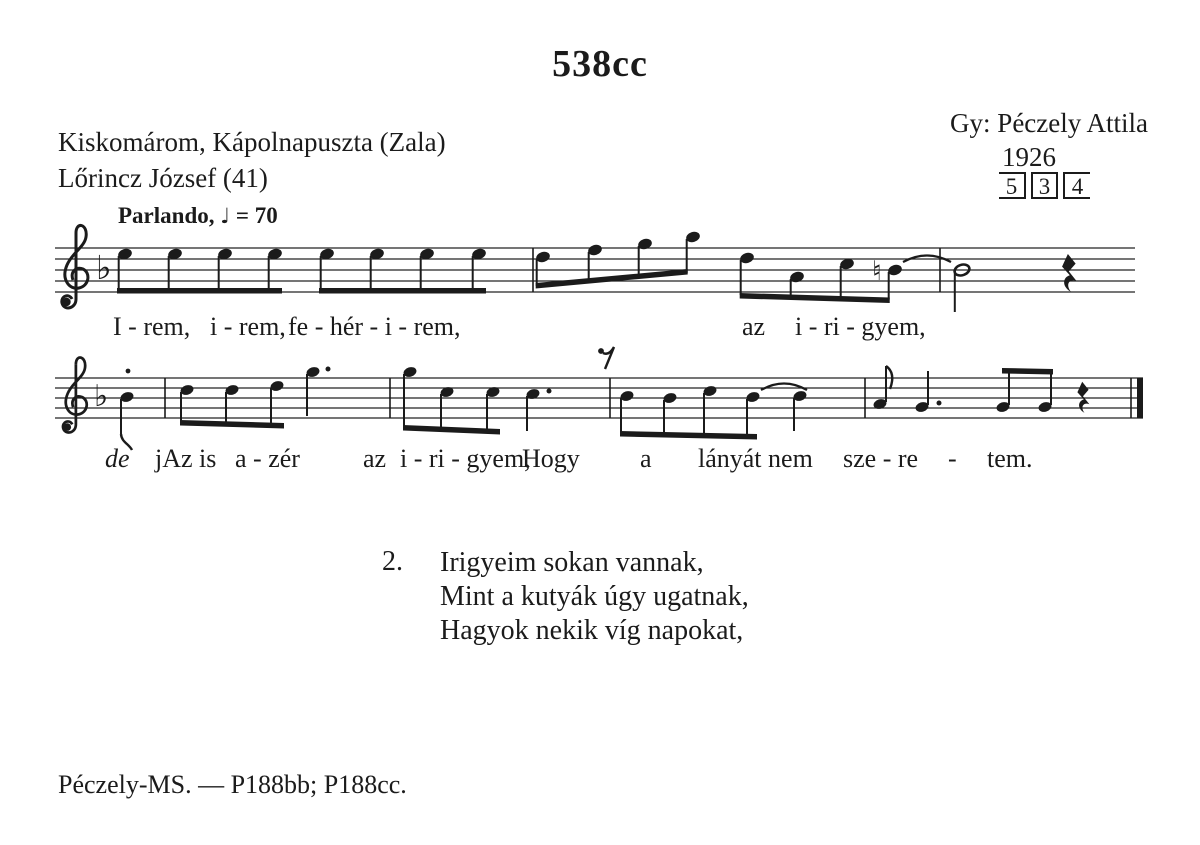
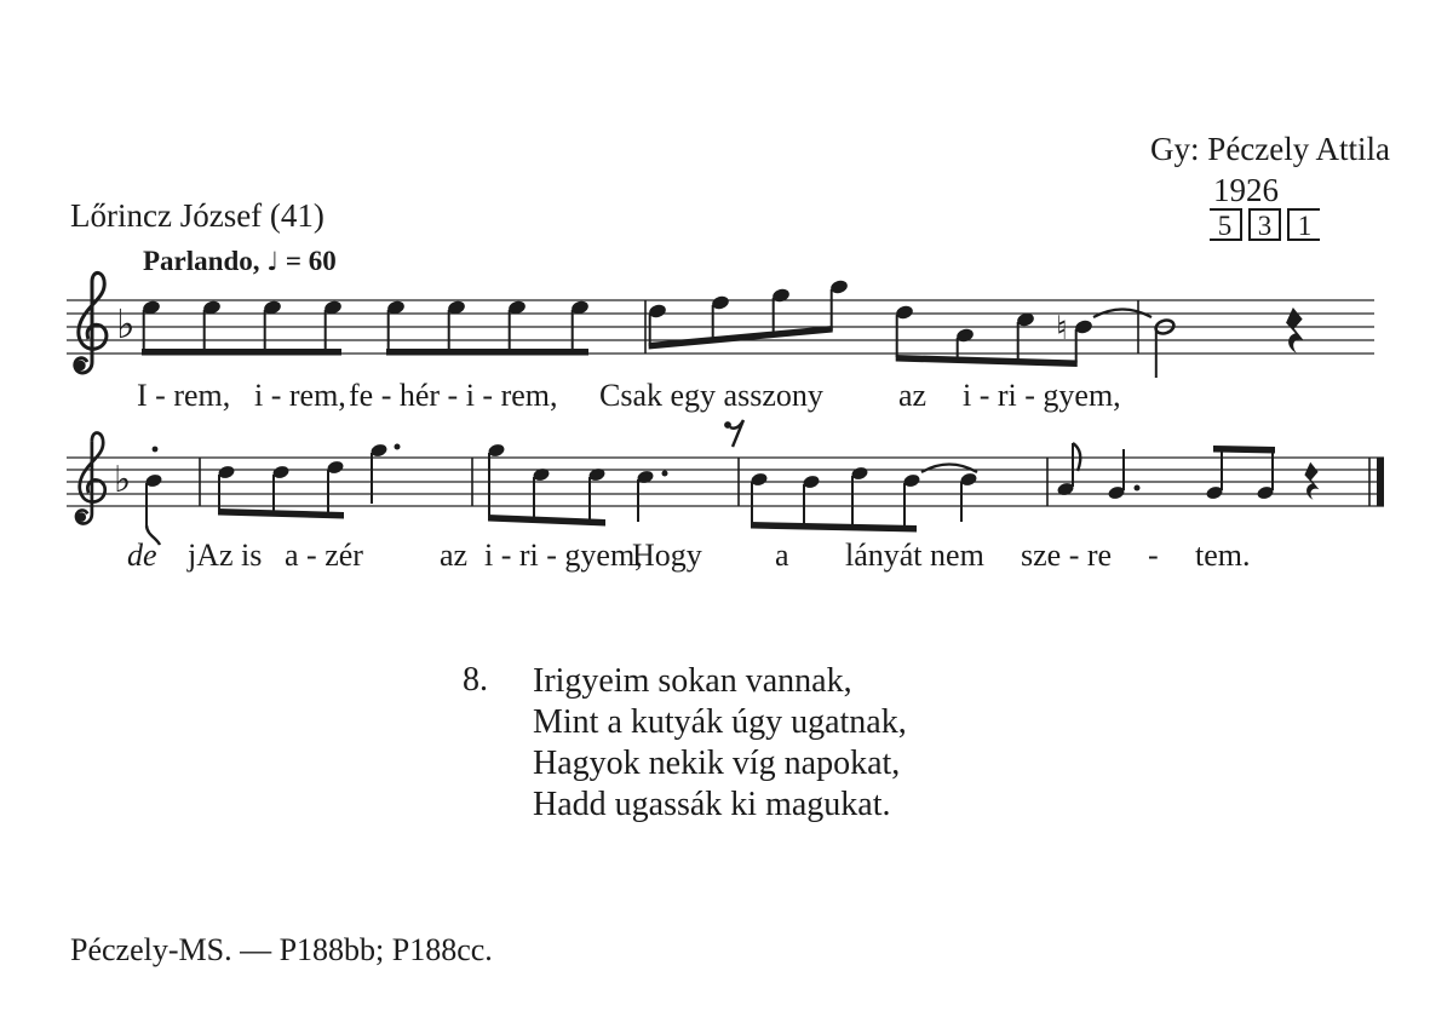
- 538cc
  Gy: Péczely Attila
  1926
  5
  3
- 4
+ 1
- Kiskomárom, Kápolnapuszta (Zala)
  Lőrincz József (41)
- Parlando, ♩ = 70
+ Parlando, ♩ = 60
  ♮
  I - rem,
  i - rem,
  fe - hér - i - rem,
+ Csak egy asszony
  az
  i - ri - gyem,
  de
  jAz is
  a - zér
  az
  i - ri - gyem,
  Hogy
  a
  lányát nem
  sze - re
  -
  tem.
- 2.
+ 8.
  Irigyeim sokan vannak,
  Mint a kutyák úgy ugatnak,
  Hagyok nekik víg napokat,
+ Hadd ugassák ki magukat.
  Péczely-MS. — P188bb; P188cc.
